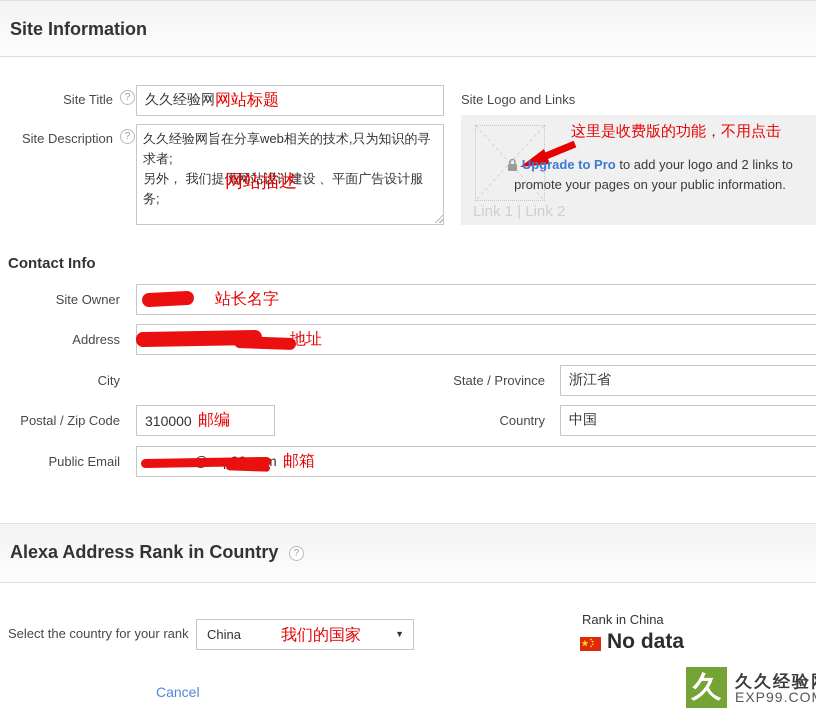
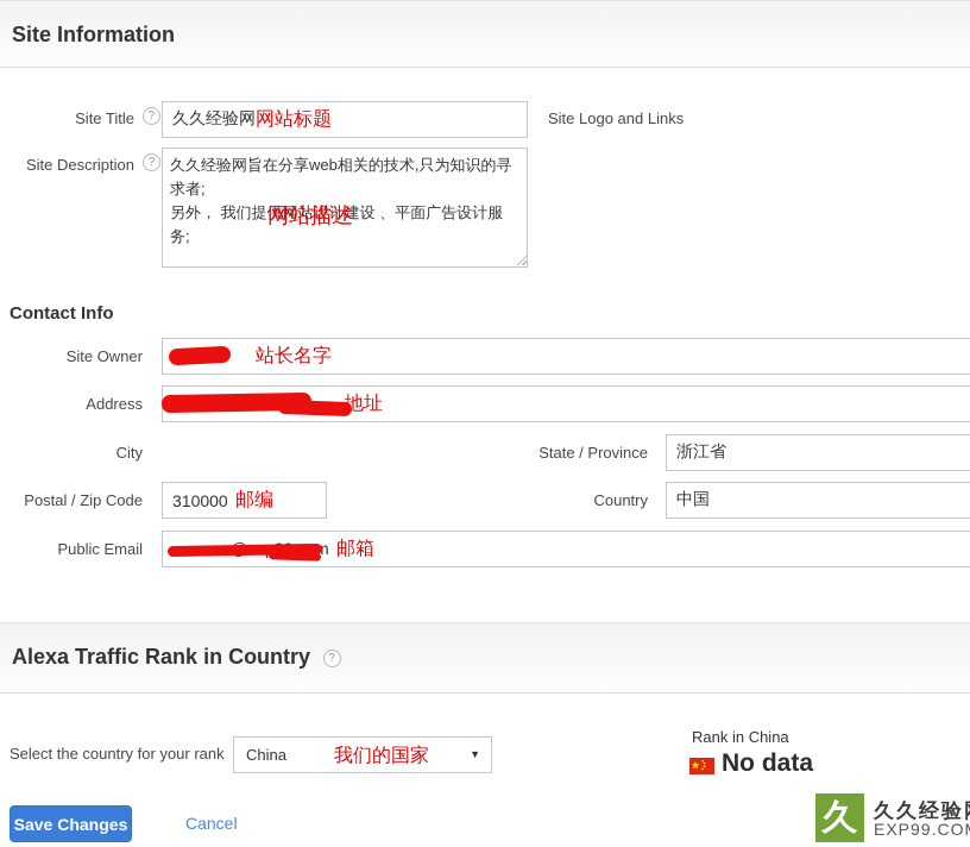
  Site Information
  Site Title
  ?
  久久经验网
  网站标题
  Site Description
  ?
  网站描述
  Site Logo and Links
- 这里是收费版的功能，不用点击
- Upgrade to Pro to add your logo and 2 links to promote your pages on your public information.
- Link 1 | Link 2
  Contact Info
  Site Owner
  站长名字
  Address
  地址
  City
  State / Province
  浙江省
  Postal / Zip Code
  310000
  邮编
  Country
  中国
  Public Email
  邮箱
- Alexa Address Rank in Country ?
+ Alexa Traffic Rank in Country ?
  Select the country for your rank
  China
  我们的国家
  ▼
  Rank in China
  No data
+ Save Changes
  Cancel
  久
  久久经验
  EXP99.CO
